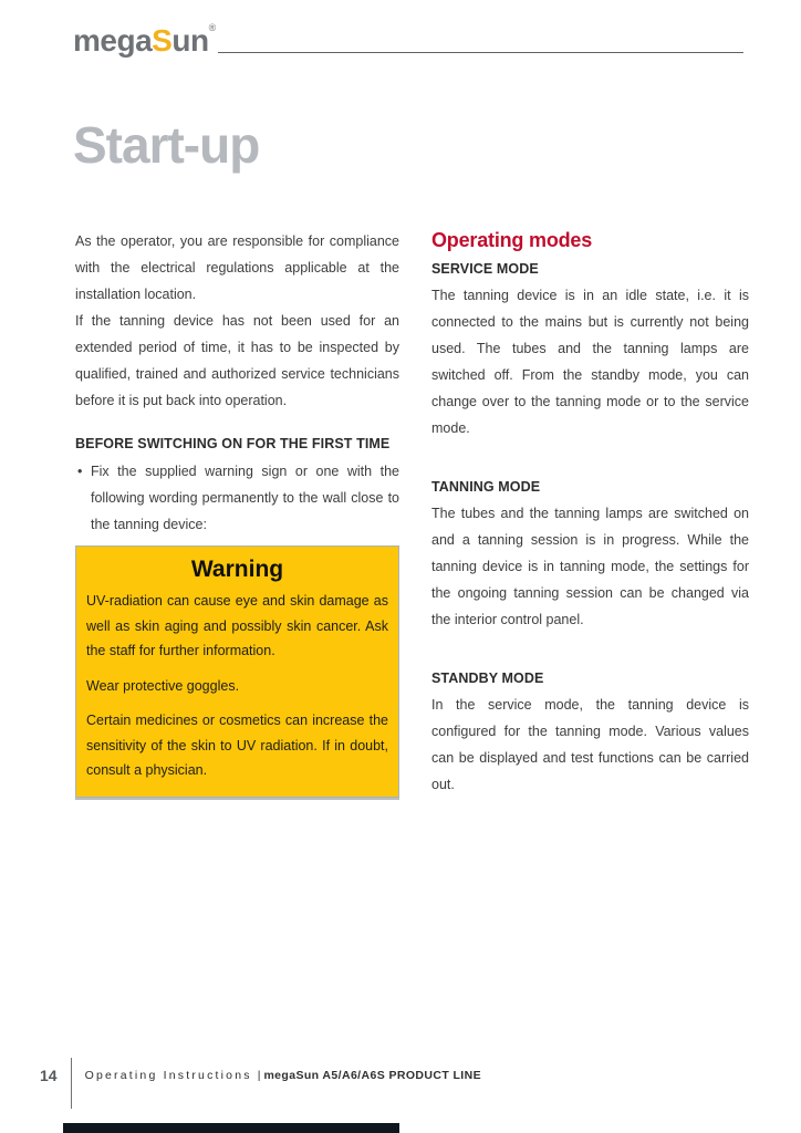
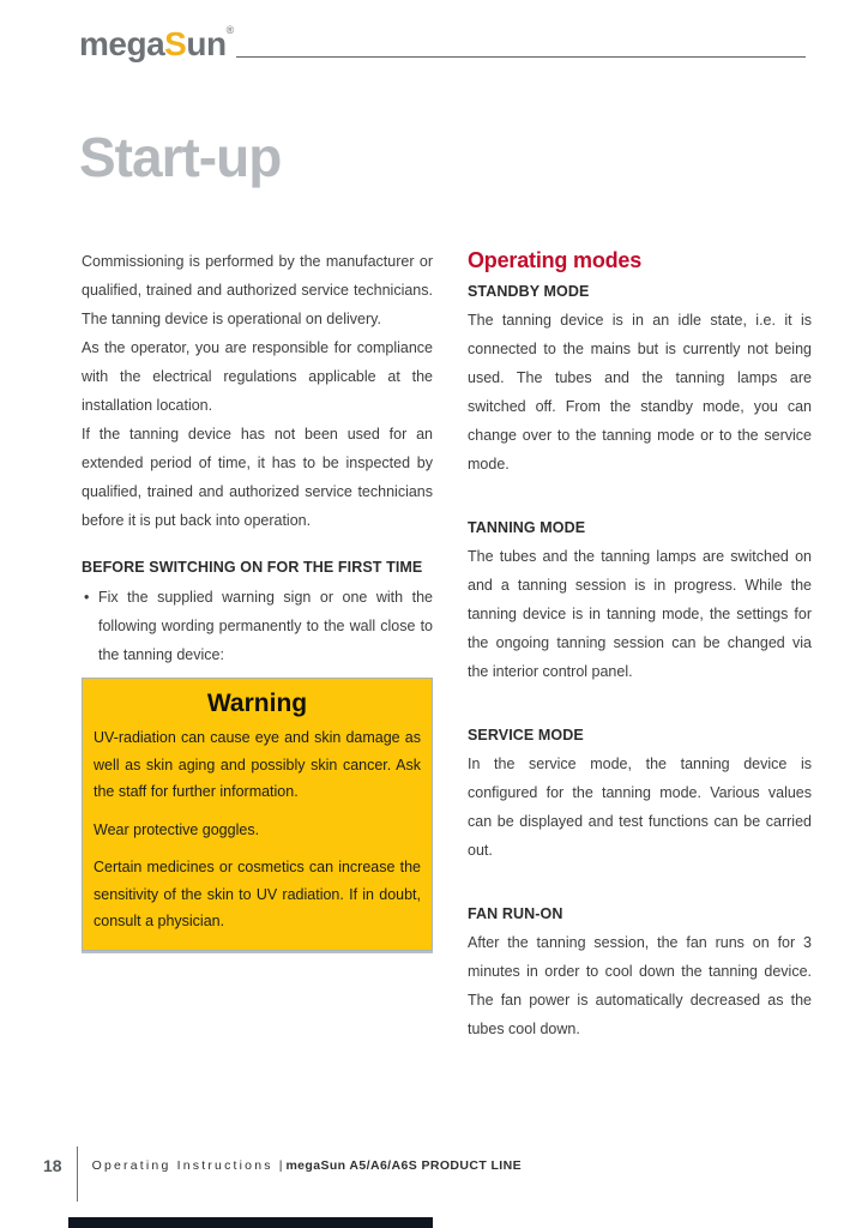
  megaSun®
  Start-up
+ Commissioning is performed by the manufacturer or qualified, trained and authorized service technicians. The tanning device is operational on delivery.
  As the operator, you are responsible for compliance with the electrical regulations applicable at the installation location.
  If the tanning device has not been used for an extended period of time, it has to be inspected by qualified, trained and authorized service technicians before it is put back into operation.
  BEFORE SWITCHING ON FOR THE FIRST TIME
  Fix the supplied warning sign or one with the following wording permanently to the wall close to the tanning device:
  Warning
  UV-radiation can cause eye and skin damage as well as skin aging and possibly skin cancer. Ask the staff for further information.
  Wear protective goggles.
  Certain medicines or cosmetics can increase the sensitivity of the skin to UV radiation. If in doubt, consult a physician.
  Operating modes
- SERVICE MODE
+ STANDBY MODE
  The tanning device is in an idle state, i.e. it is connected to the mains but is currently not being used. The tubes and the tanning lamps are switched off. From the standby mode, you can change over to the tanning mode or to the service mode.
  TANNING MODE
  The tubes and the tanning lamps are switched on and a tanning session is in progress. While the tanning device is in tanning mode, the settings for the ongoing tanning session can be changed via the interior control panel.
- STANDBY MODE
+ SERVICE MODE
  In the service mode, the tanning device is configured for the tanning mode. Various values can be displayed and test functions can be carried out.
+ FAN RUN-ON
+ After the tanning session, the fan runs on for 3 minutes in order to cool down the tanning device. The fan power is automatically decreased as the tubes cool down.
- 14
+ 18
  Operating Instructions | megaSun A5/A6/A6S PRODUCT LINE
